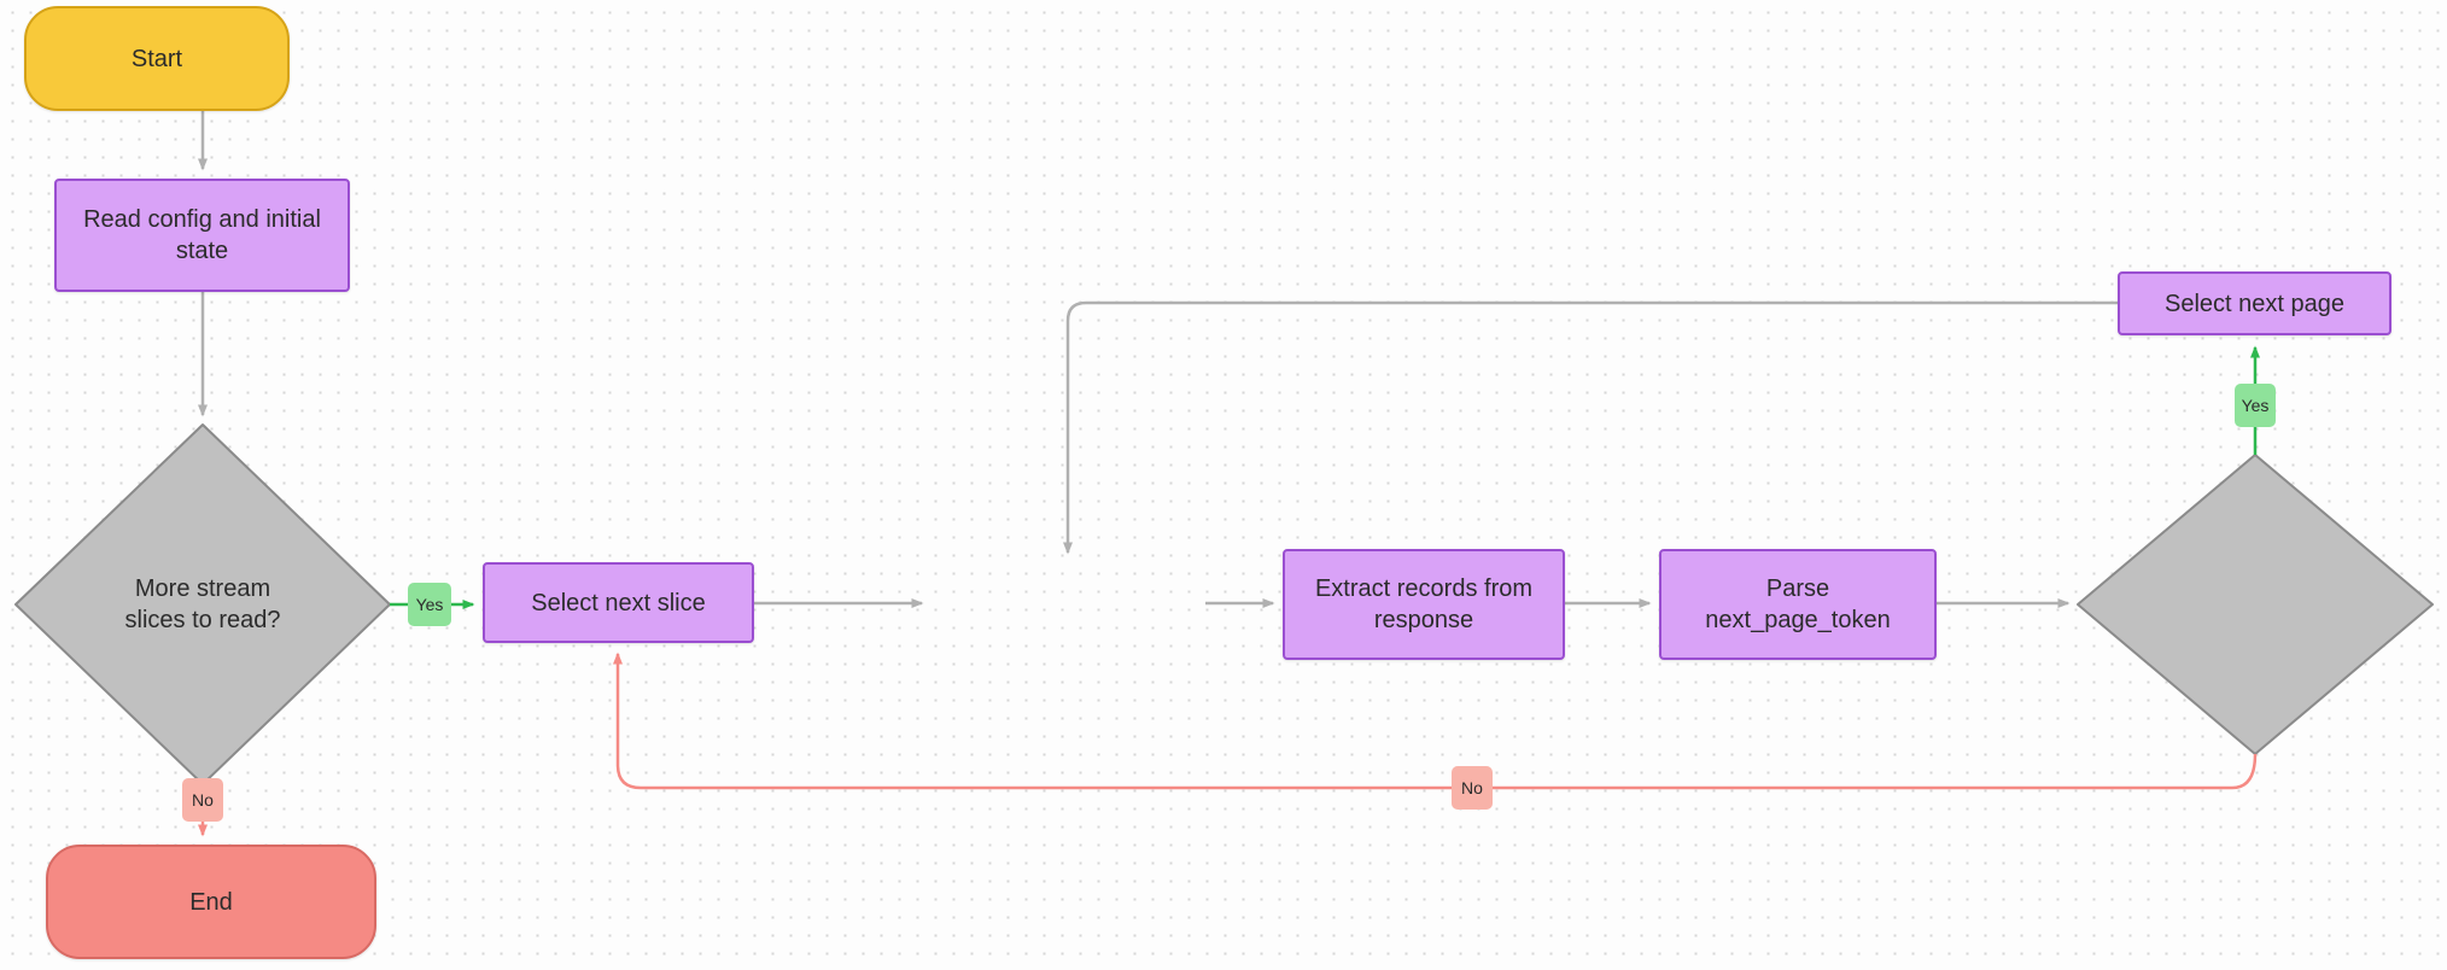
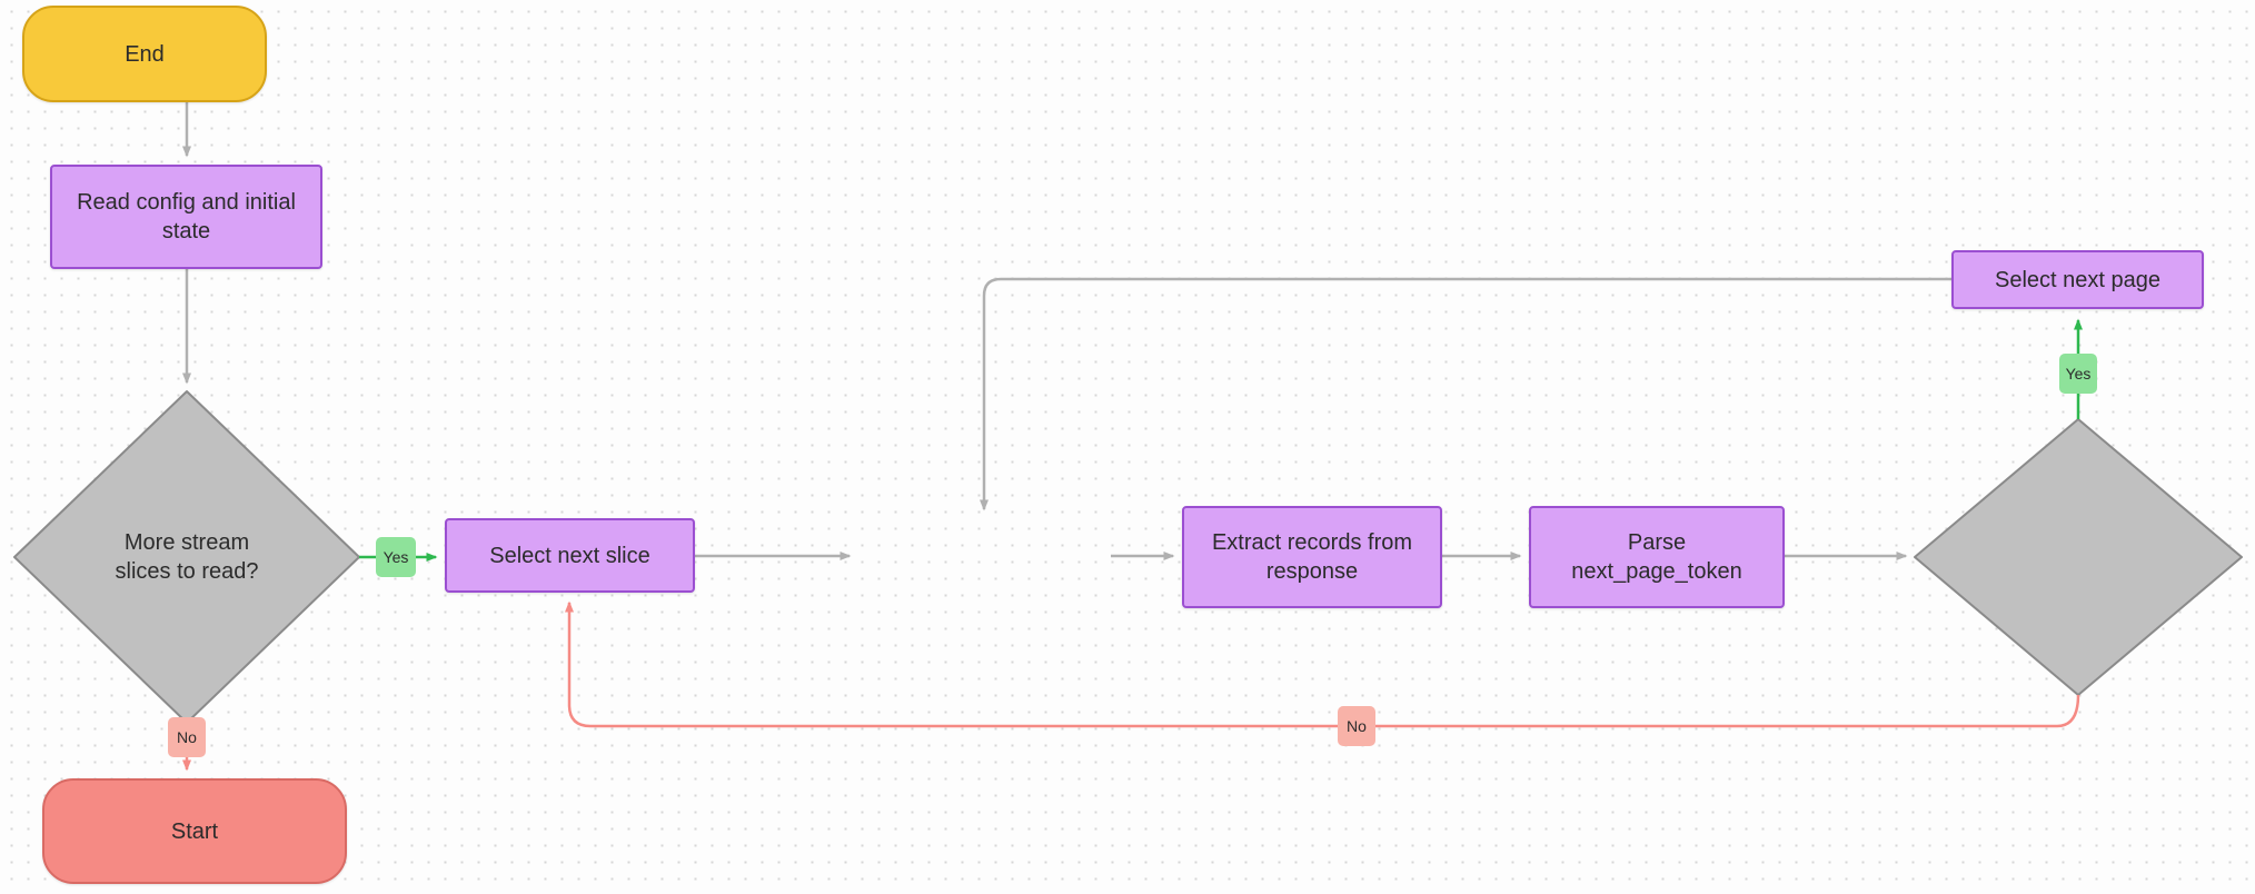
- Start
+ End
  Read config and initial
  state
  More stream
  slices to read?
- End
+ Start
  Select next slice
  Extract records from
  response
  Parse
  next_page_token
  Select next page
  Yes
  No
  Yes
  No
